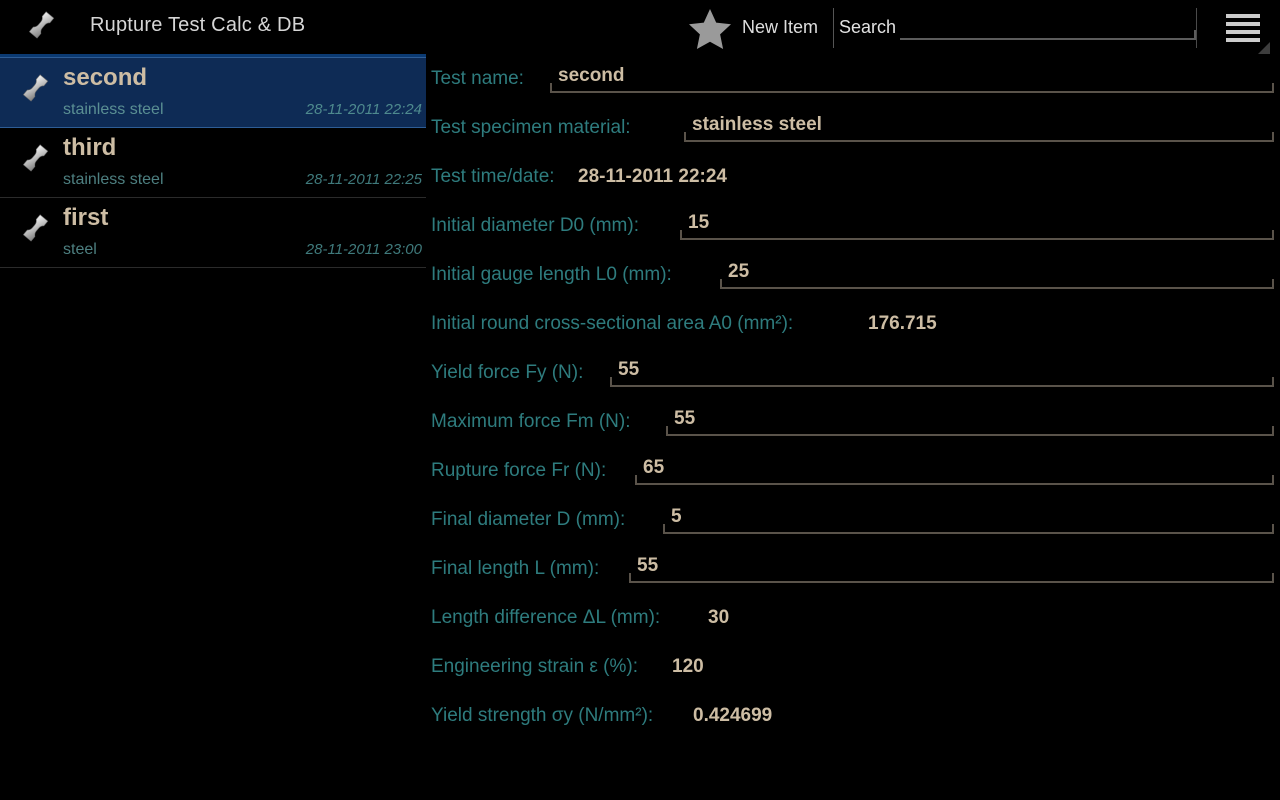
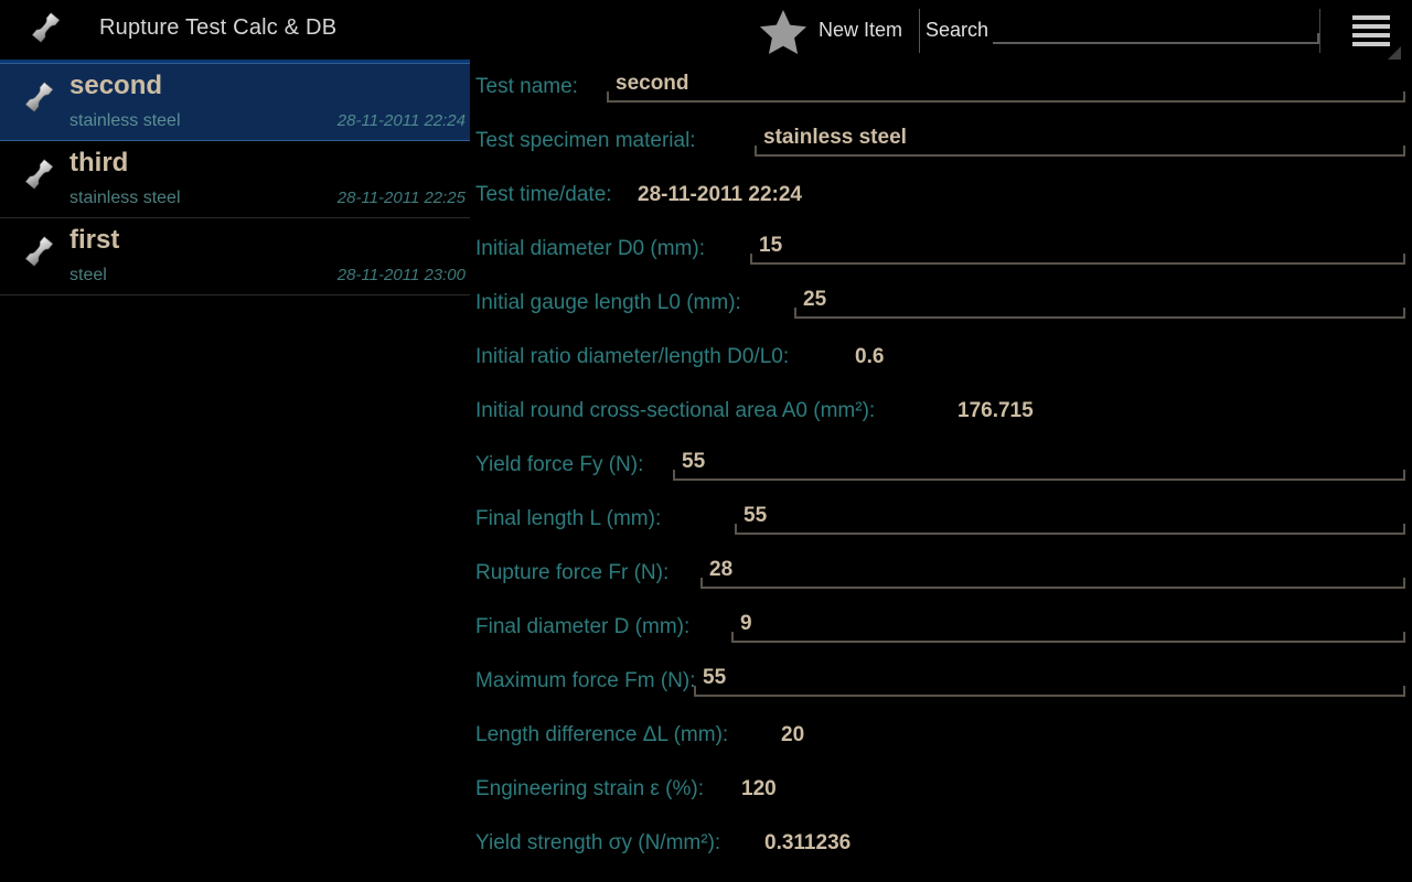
  Rupture Test Calc & DB
  New Item
  Search
  second
  stainless steel
  28-11-2011 22:24
  third
  stainless steel
  28-11-2011 22:25
  first
  steel
  28-11-2011 23:00
  Test name:
  second
  Test specimen material:
  stainless steel
  Test time/date:
  28-11-2011 22:24
  Initial diameter D0 (mm):
  15
  Initial gauge length L0 (mm):
  25
+ Initial ratio diameter/length D0/L0:
+ 0.6
  Initial round cross-sectional area A0 (mm²):
  176.715
  Yield force Fy (N):
  55
- Maximum force Fm (N):
+ Final length L (mm):
  55
  Rupture force Fr (N):
- 65
+ 28
  Final diameter D (mm):
- 5
+ 9
- Final length L (mm):
+ Maximum force Fm (N):
  55
  Length difference ΔL (mm):
- 30
+ 20
  Engineering strain ε (%):
  120
  Yield strength σy (N/mm²):
- 0.424699
+ 0.311236
